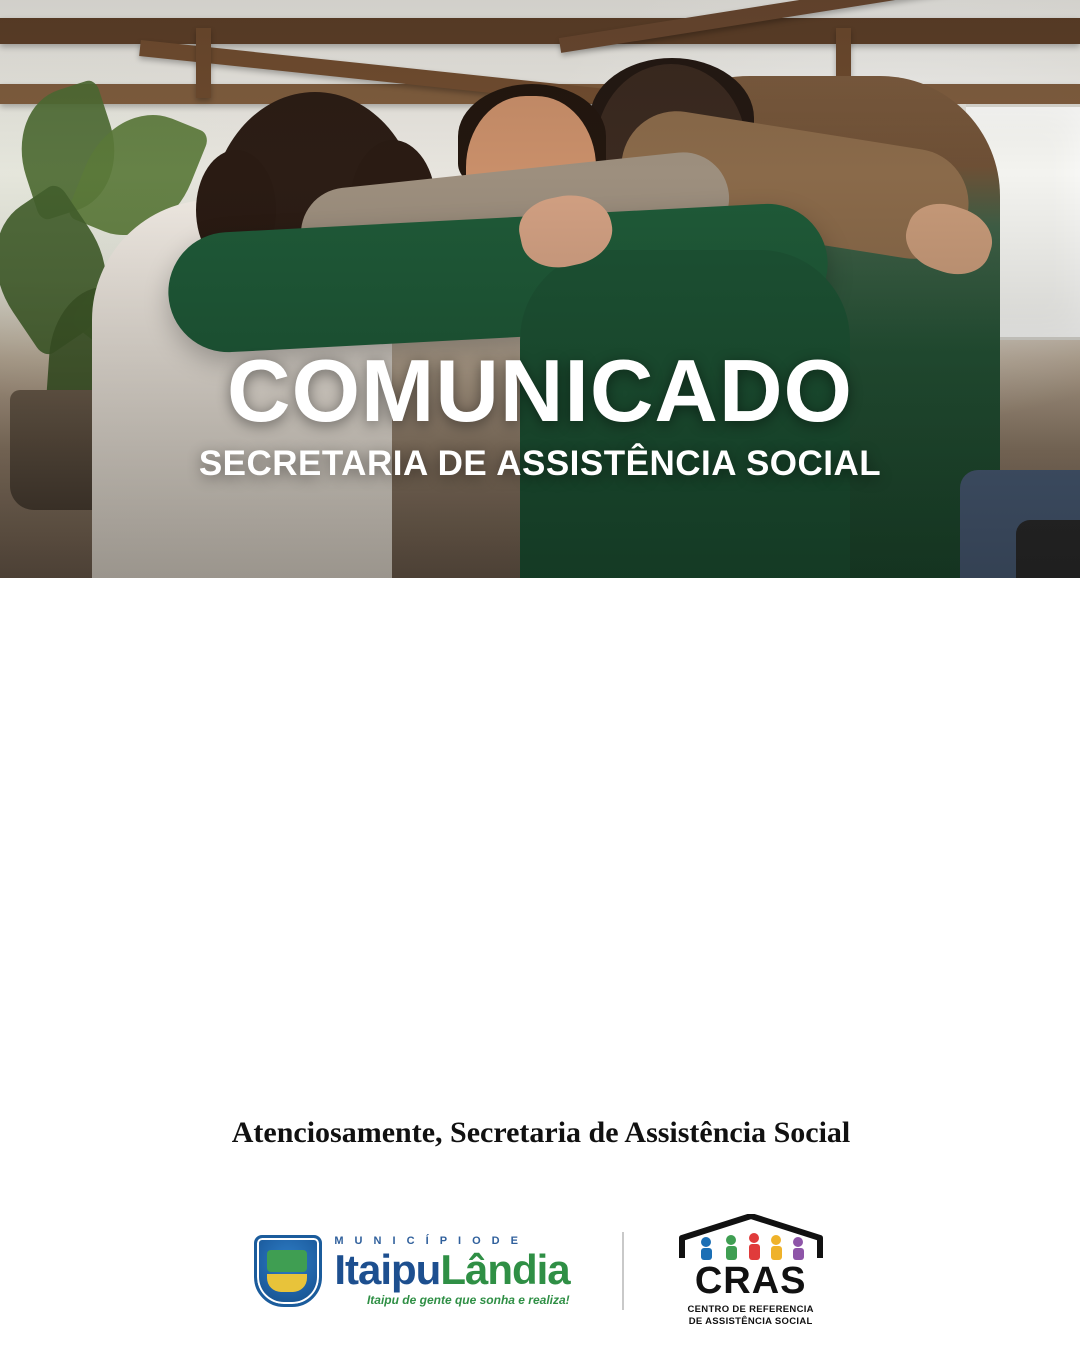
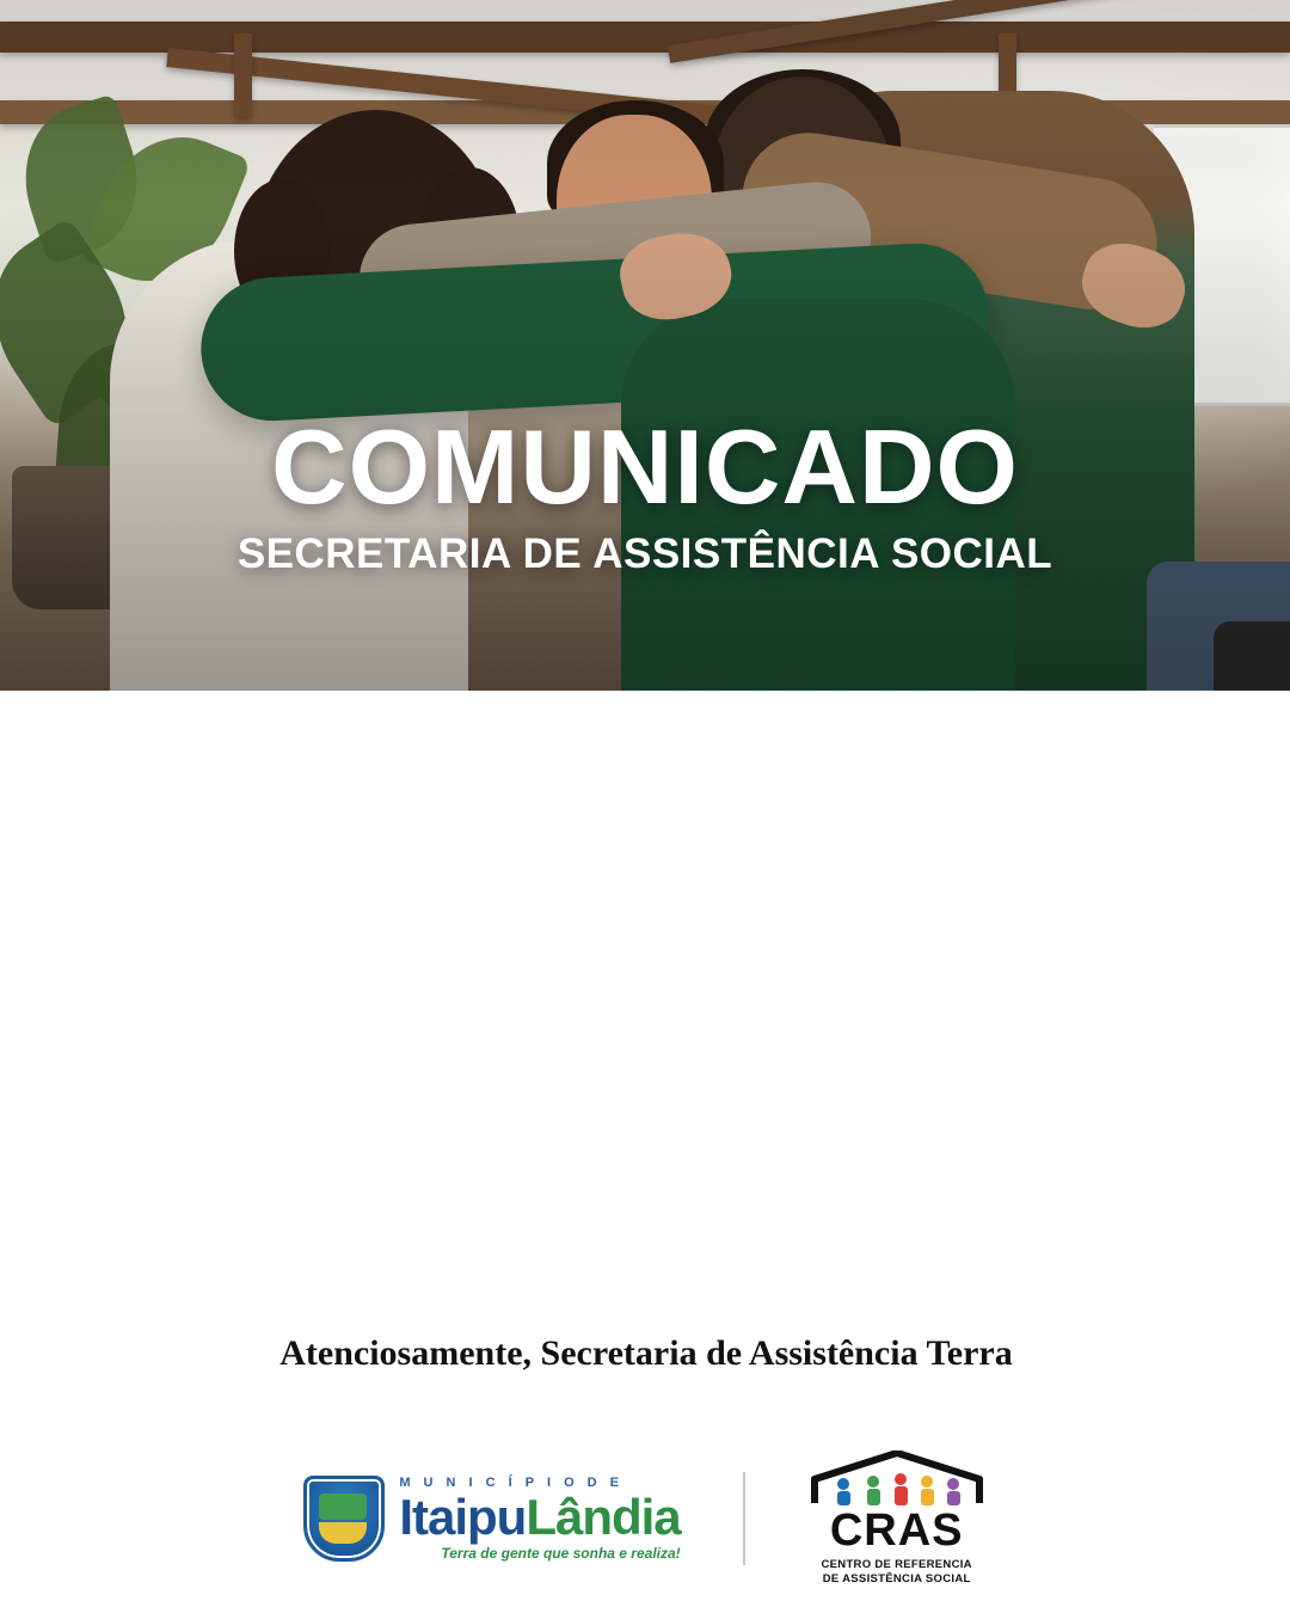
  COMUNICADO
  SECRETARIA DE ASSISTÊNCIA SOCIAL
- Atenciosamente, Secretaria de Assistência Social
+ Atenciosamente, Secretaria de Assistência Terra
  M U N I C Í P I O D E
  ItaipuLândia
- Itaipu de gente que sonha e realiza!
+ Terra de gente que sonha e realiza!
  CRAS
  CENTRO DE REFERENCIA
  DE ASSISTÊNCIA SOCIAL
